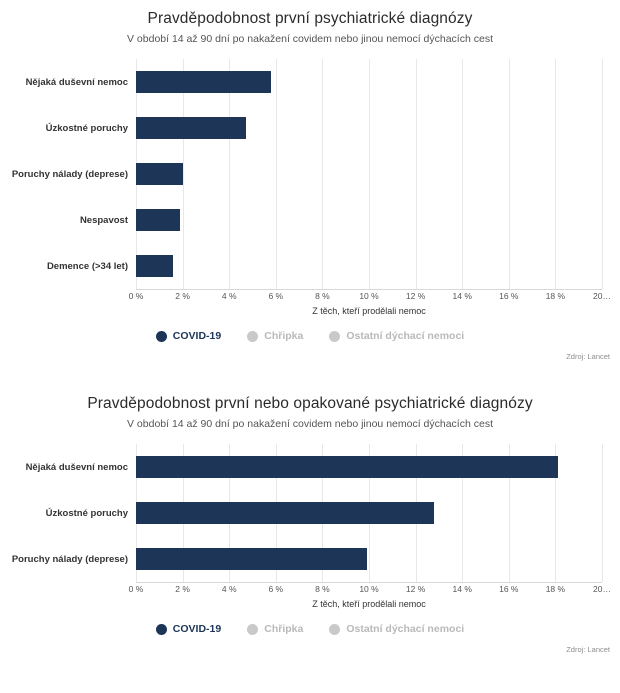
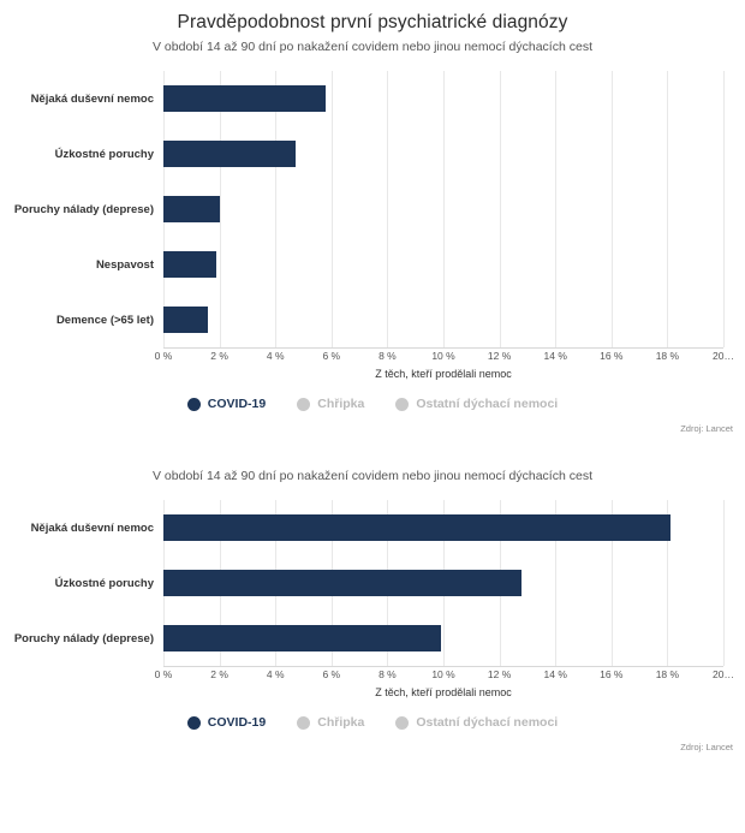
  Pravděpodobnost první psychiatrické diagnózy
  V období 14 až 90 dní po nakažení covidem nebo jinou nemocí dýchacích cest
  Nějaká duševní nemoc
  Úzkostné poruchy
  Poruchy nálady (deprese)
  Nespavost
- Demence (>34 let)
+ Demence (>65 let)
  0 %
  2 %
  4 %
  6 %
  8 %
  10 %
  12 %
  14 %
  16 %
  18 %
  20…
  Z těch, kteří prodělali nemoc
  COVID-19
  Chřipka
  Ostatní dýchací nemoci
  Zdroj: Lancet
- Pravděpodobnost první nebo opakované psychiatrické diagnózy
  V období 14 až 90 dní po nakažení covidem nebo jinou nemocí dýchacích cest
  Nějaká duševní nemoc
  Úzkostné poruchy
  Poruchy nálady (deprese)
  0 %
  2 %
  4 %
  6 %
  8 %
  10 %
  12 %
  14 %
  16 %
  18 %
  20…
  Z těch, kteří prodělali nemoc
  COVID-19
  Chřipka
  Ostatní dýchací nemoci
  Zdroj: Lancet
